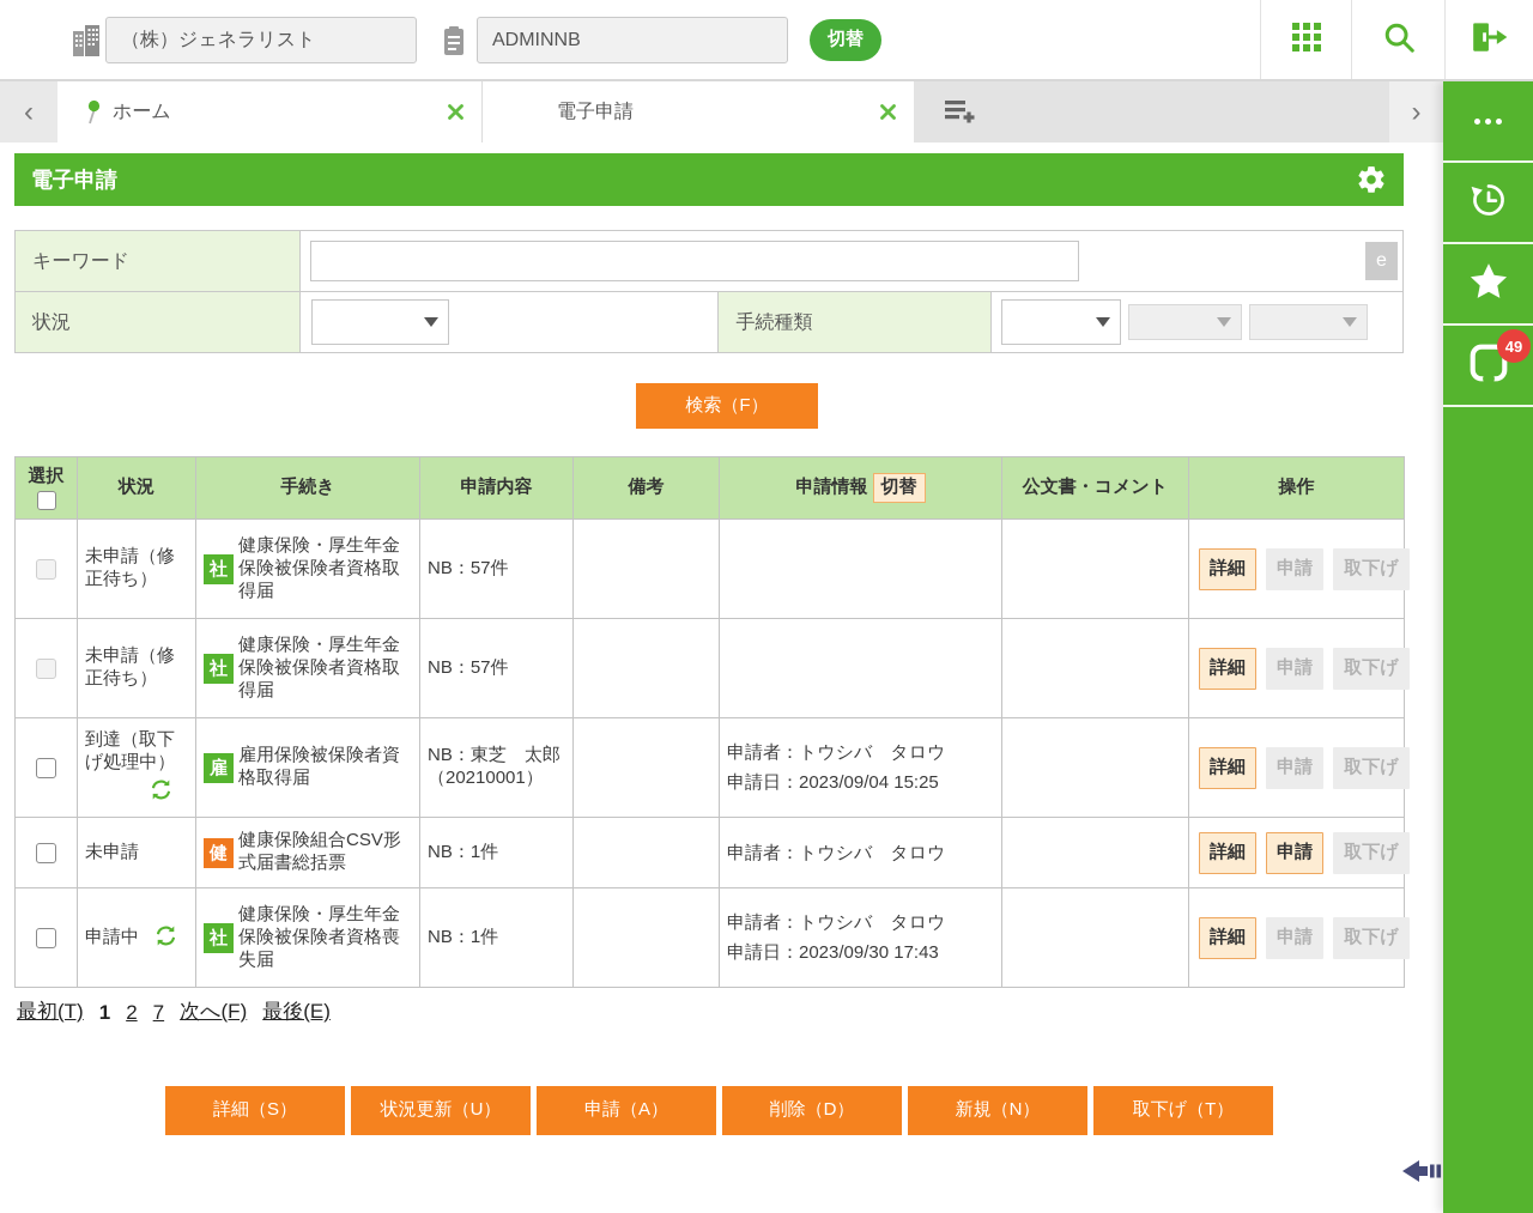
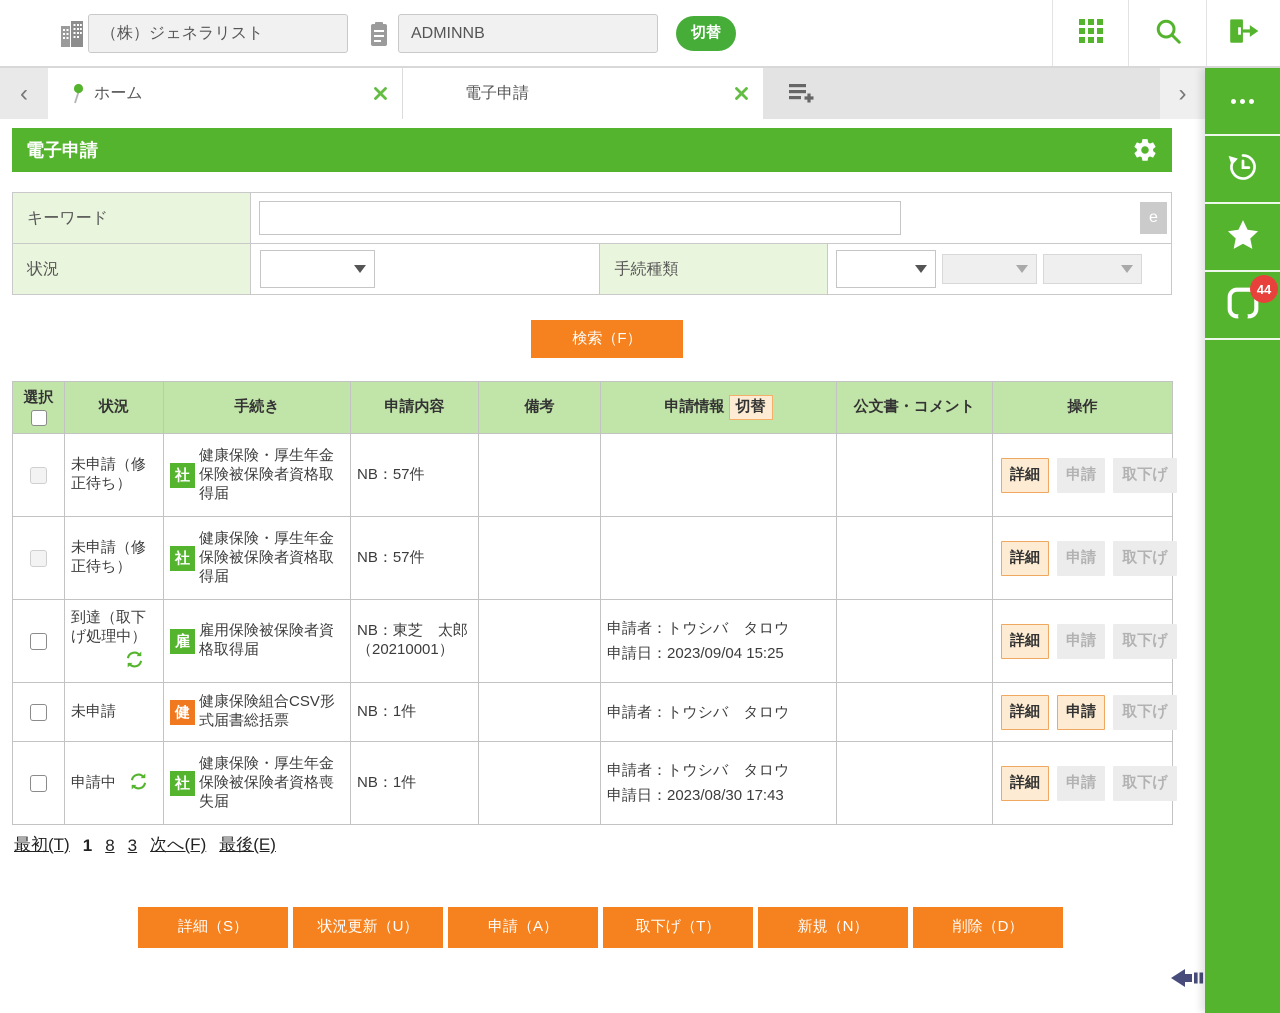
  （株）ジェネラリスト
  ADMINNB
  切替
  ‹
  ホーム
  電子申請
  ›
  電子申請
  キーワード
  e
  状況
  手続種類
  検索（F）
  選択	状況	手続き	申請内容	備考	申請情報 切替	公文書・コメント	操作
  	未申請（修正待ち）	社 健康保険・厚生年金保険被保険者資格取得届	NB：57件				詳細 申請 取下げ
  	未申請（修正待ち）	社 健康保険・厚生年金保険被保険者資格取得届	NB：57件				詳細 申請 取下げ
  	到達（取下げ処理中）	雇 雇用保険被保険者資格取得届	NB：東芝 太郎 （20210001）		申請者：トウシバ タロウ 申請日：2023/09/04 15:25		詳細 申請 取下げ
  	未申請	健 健康保険組合CSV形式届書総括票	NB：1件		申請者：トウシバ タロウ		詳細 申請 取下げ
- 	申請中	社 健康保険・厚生年金保険被保険者資格喪失届	NB：1件		申請者：トウシバ タロウ 申請日：2023/09/30 17:43		詳細 申請 取下げ
+ 	申請中	社 健康保険・厚生年金保険被保険者資格喪失届	NB：1件		申請者：トウシバ タロウ 申請日：2023/08/30 17:43		詳細 申請 取下げ
  最初(T)
  1
- 2
+ 8
- 7
+ 3
  次へ(F)
  最後(E)
  詳細（S）
  状況更新（U）
  申請（A）
- 削除（D）
+ 取下げ（T）
  新規（N）
- 取下げ（T）
+ 削除（D）
- 49
+ 44
